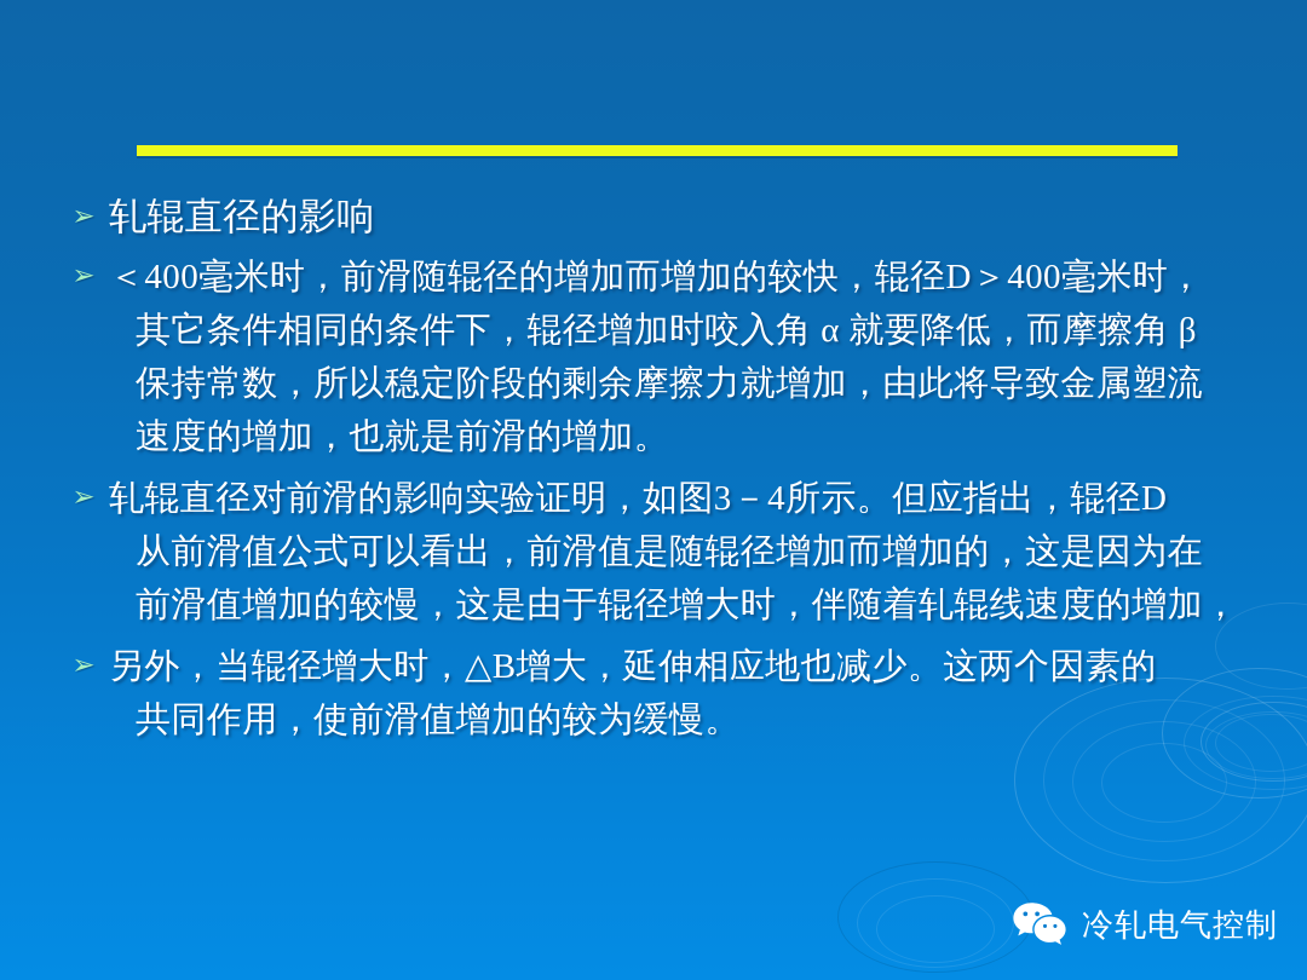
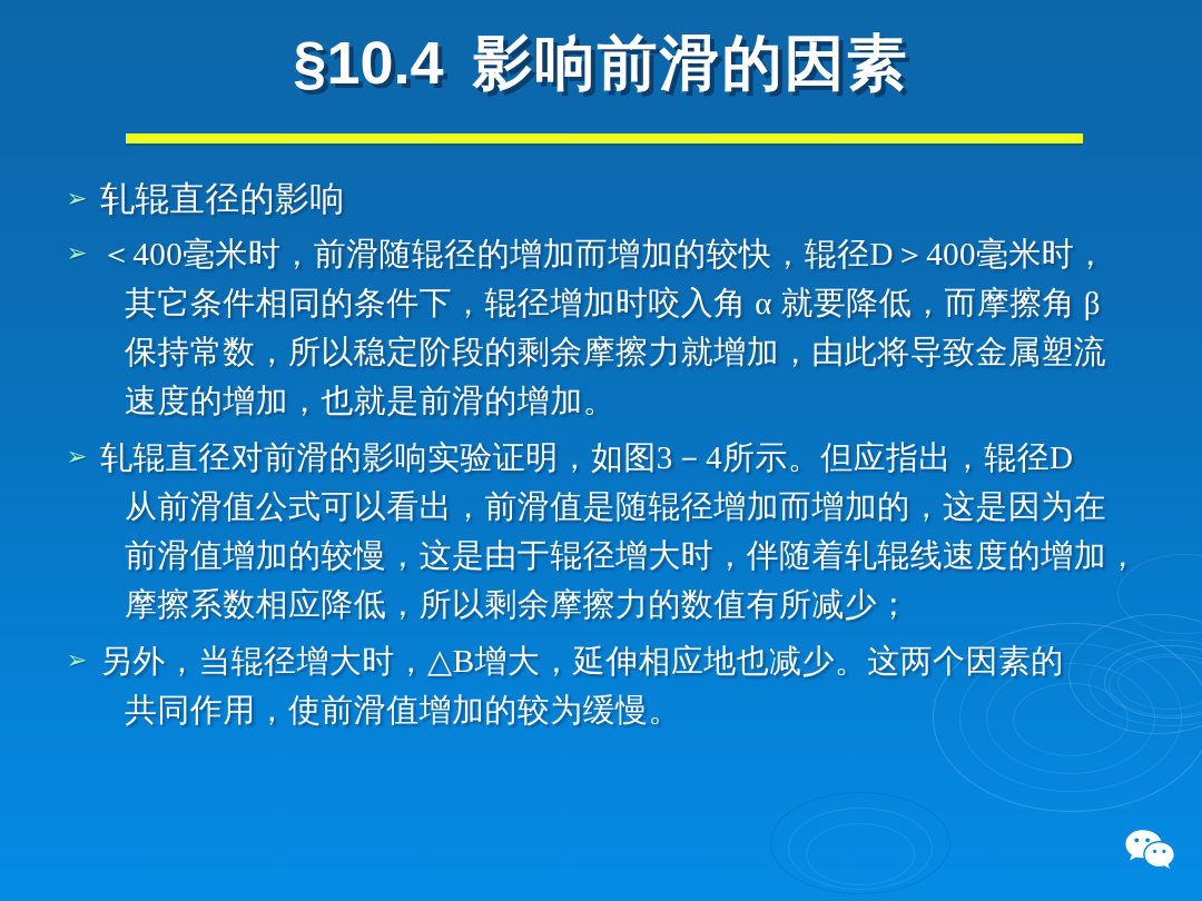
+ §10.4 影响前滑的因素
  ➢
  轧辊直径的影响
  ➢
  ＜400毫米时，前滑随辊径的增加而增加的较快，辊径D＞400毫米时，
  其它条件相同的条件下，辊径增加时咬入角 α 就要降低，而摩擦角 β
  保持常数，所以稳定阶段的剩余摩擦力就增加，由此将导致金属塑流
  速度的增加，也就是前滑的增加。
  ➢
  轧辊直径对前滑的影响实验证明，如图3－4所示。但应指出，辊径D
  从前滑值公式可以看出，前滑值是随辊径增加而增加的，这是因为在
  前滑值增加的较慢，这是由于辊径增大时，伴随着轧辊线速度的增加，
+ 摩擦系数相应降低，所以剩余摩擦力的数值有所减少；
  ➢
  另外，当辊径增大时，△B增大，延伸相应地也减少。这两个因素的
  共同作用，使前滑值增加的较为缓慢。
- 冷轧电气控制
